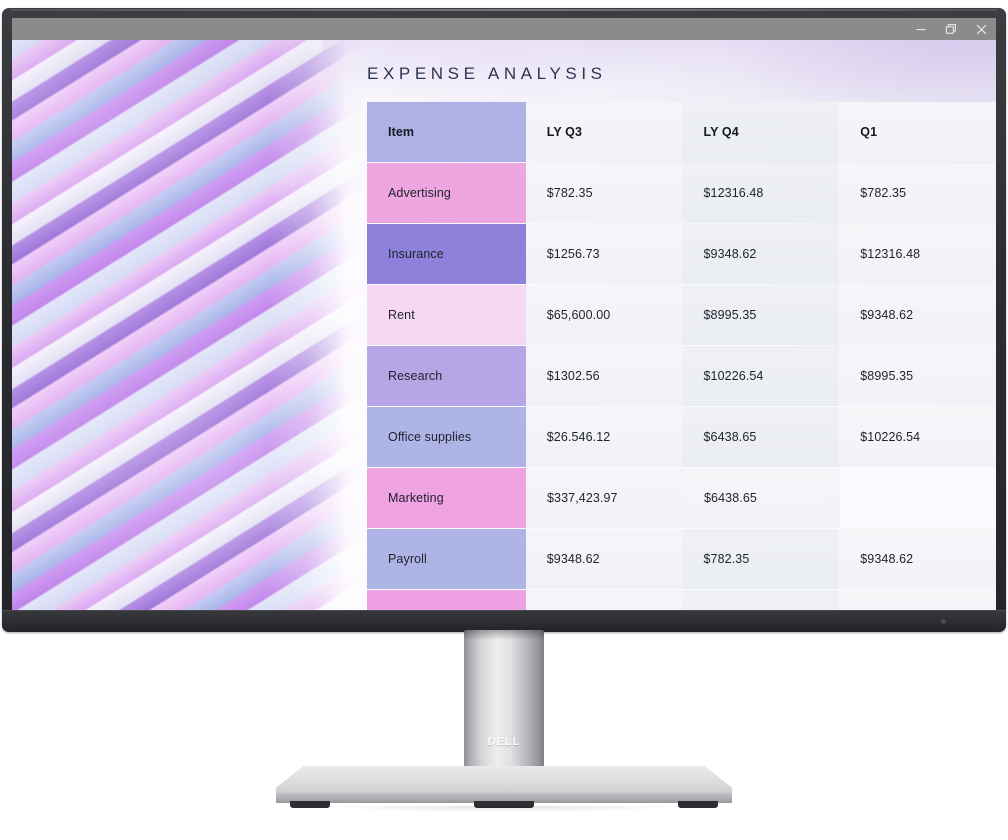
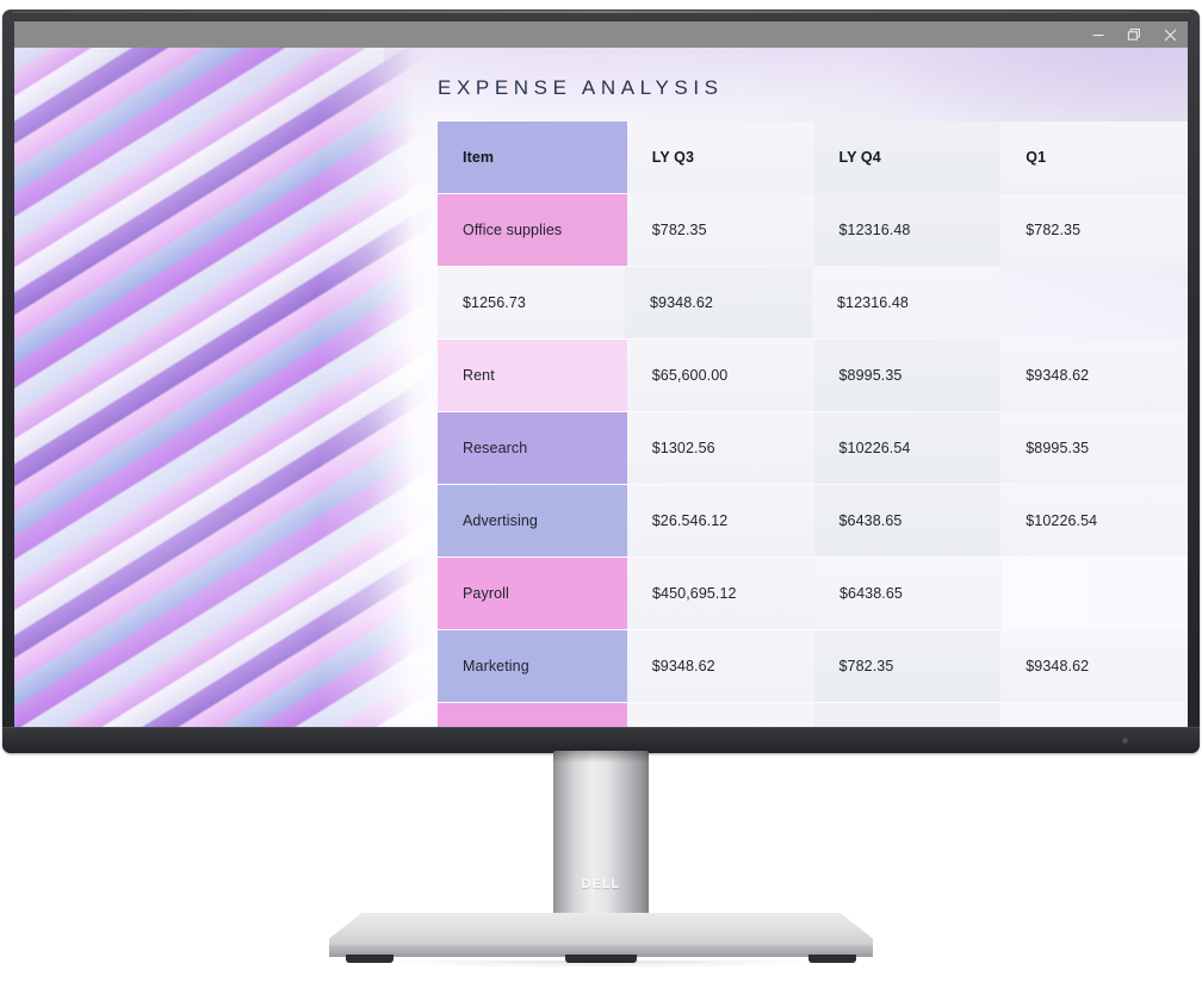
  EXPENSE ANALYSIS
  Item
  LY Q3
  LY Q4
  Q1
- Advertising
+ Office supplies
  $782.35
  $12316.48
  $782.35
- Insurance
  $1256.73
  $9348.62
  $12316.48
  Rent
  $65,600.00
  $8995.35
  $9348.62
  Research
  $1302.56
  $10226.54
  $8995.35
- Office supplies
+ Advertising
  $26.546.12
  $6438.65
  $10226.54
- Marketing
+ Payroll
- $337,423.97
+ $450,695.12
  $6438.65
- Payroll
+ Marketing
  $9348.62
  $782.35
  $9348.62
  DELL
